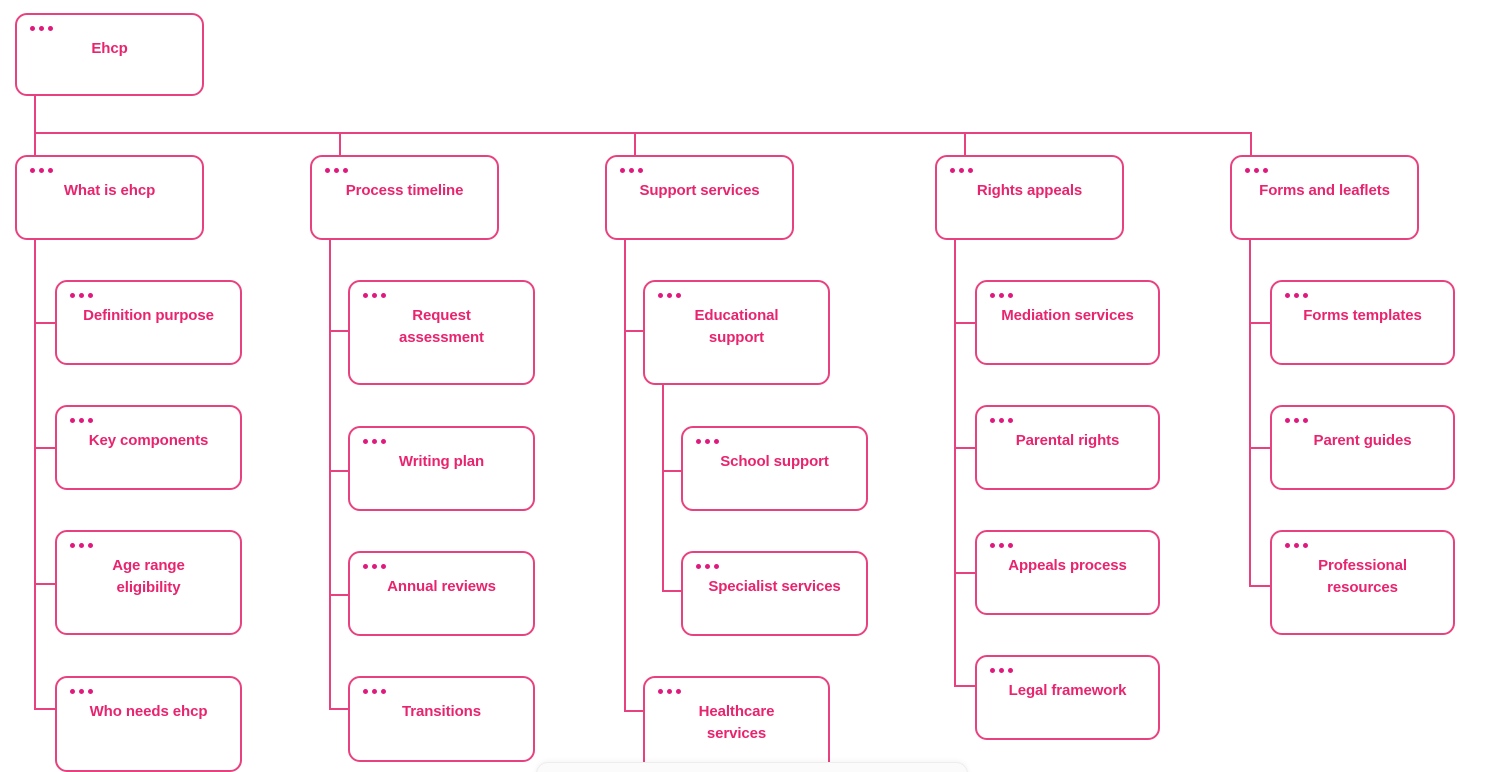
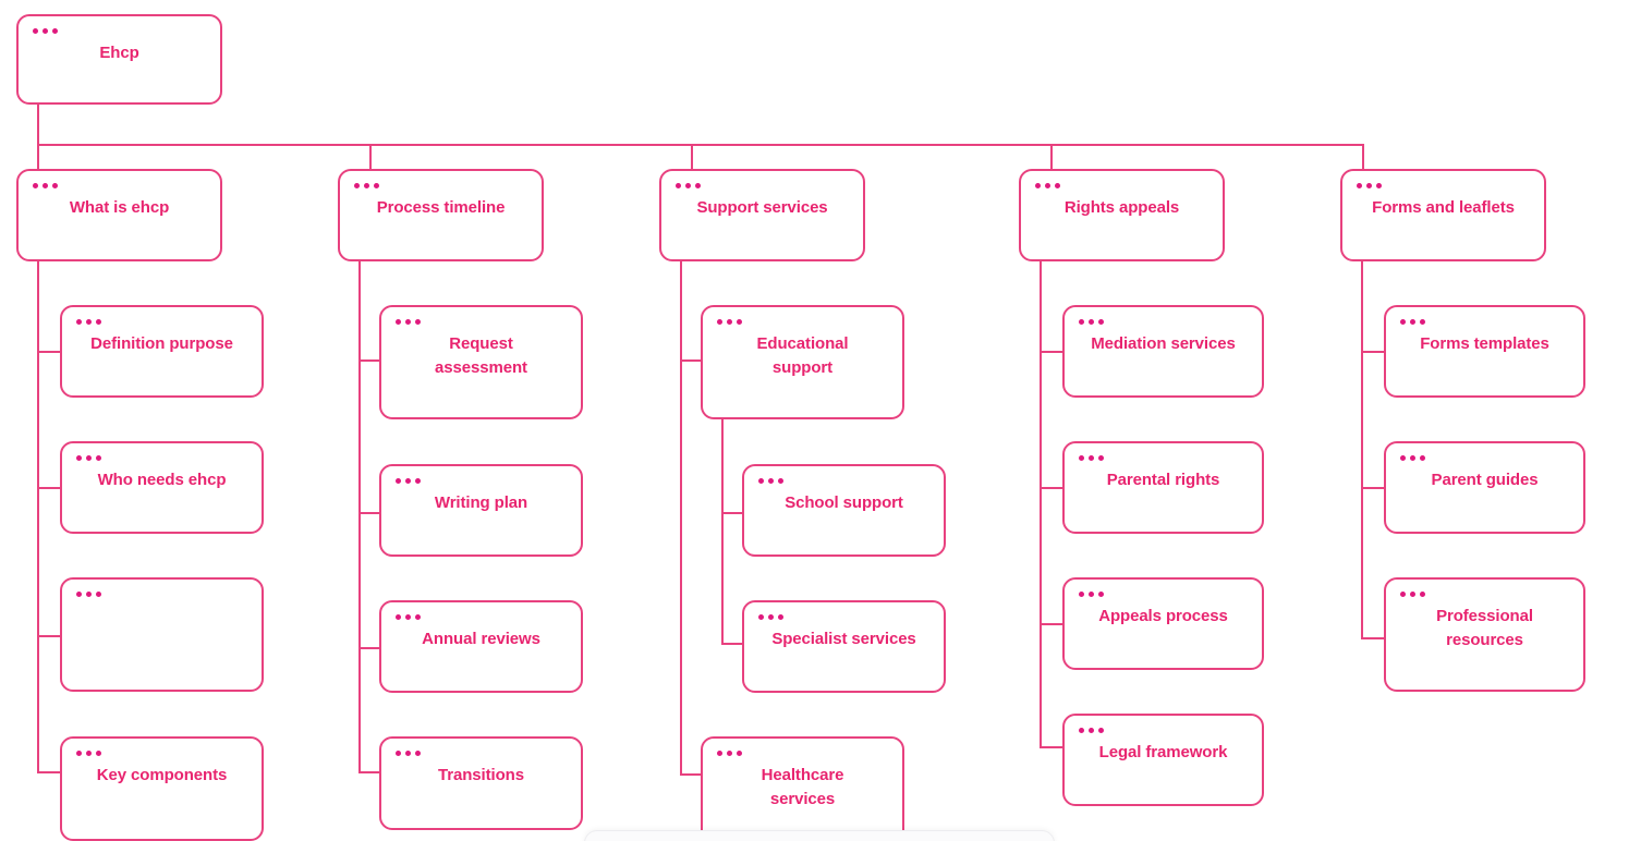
  Ehcp
  What is ehcp
  Process timeline
  Support services
  Rights appeals
  Forms and leaflets
  Definition purpose
- Key components
+ Who needs ehcp
- Age range
- eligibility
- Who needs ehcp
+ Key components
  Request
  assessment
  Writing plan
  Annual reviews
  Transitions
  Educational
  support
  School support
  Specialist services
  Healthcare
  services
  Mediation services
  Parental rights
  Appeals process
  Legal framework
  Forms templates
  Parent guides
  Professional
  resources
